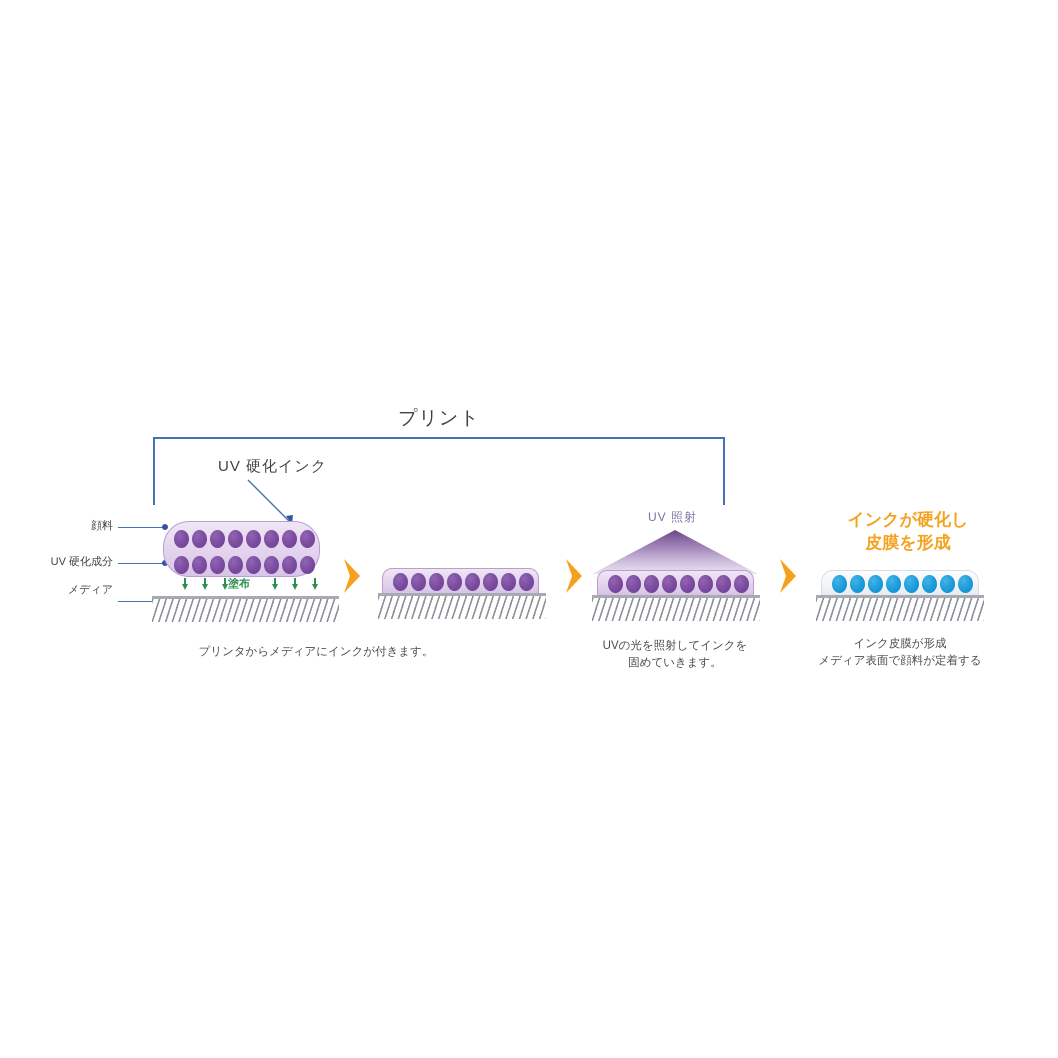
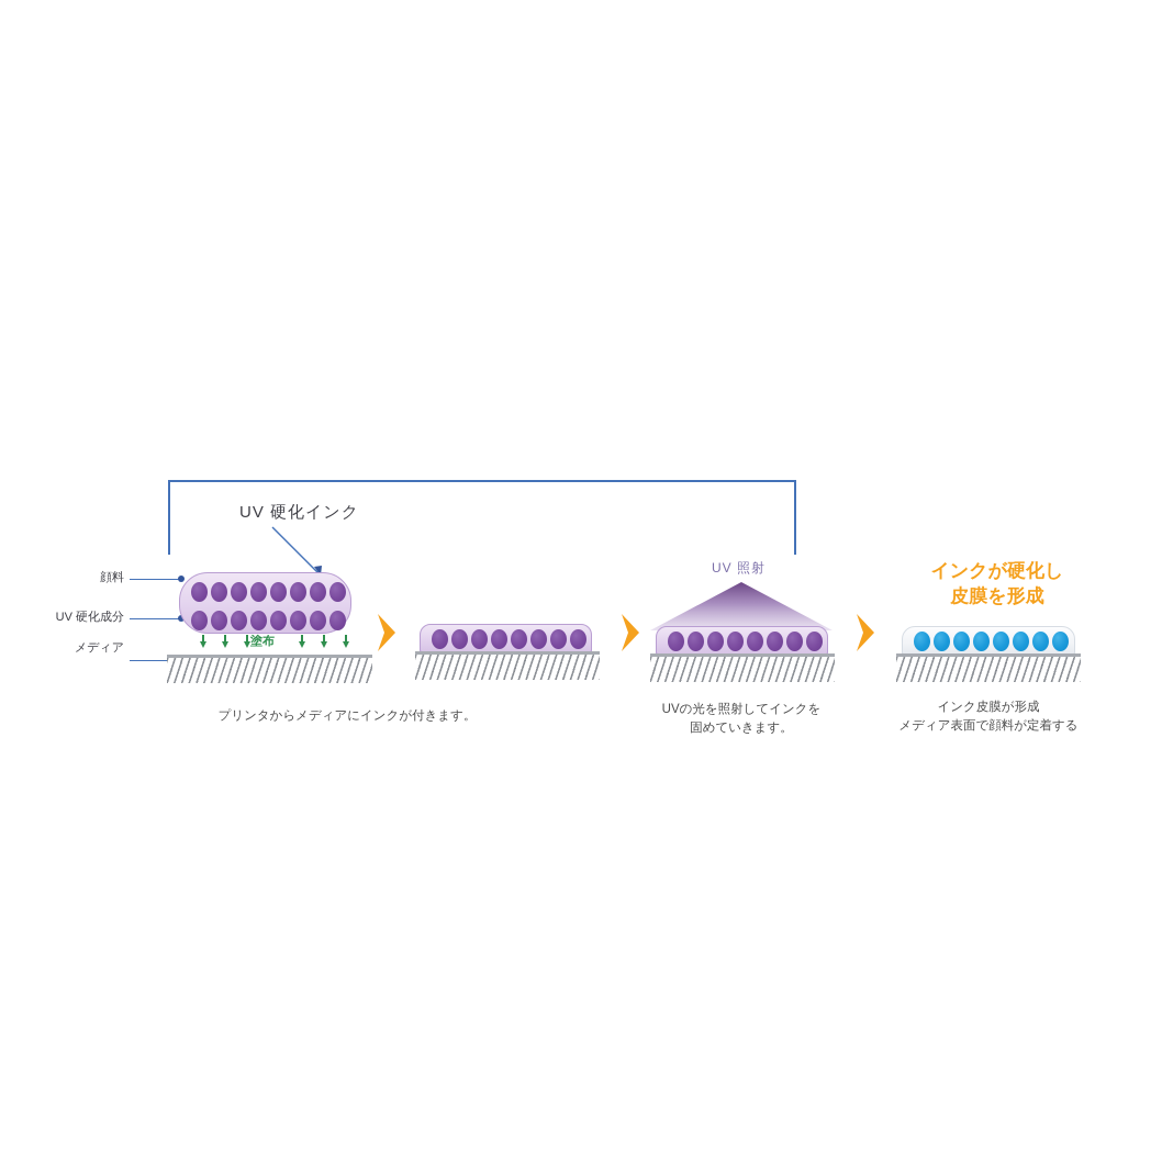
- プリント
  UV 硬化インク
  顔料
  UV 硬化成分
  メディア
  塗布
  プリンタからメディアにインクが付きます。
  UV 照射
  UVの光を照射してインクを
  固めていきます。
  インクが硬化し
  皮膜を形成
  インク皮膜が形成
  メディア表面で顔料が定着する
